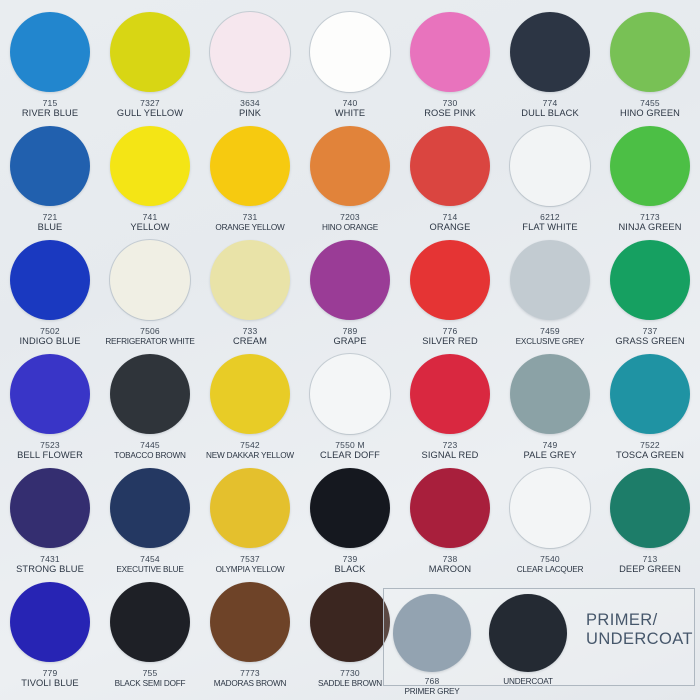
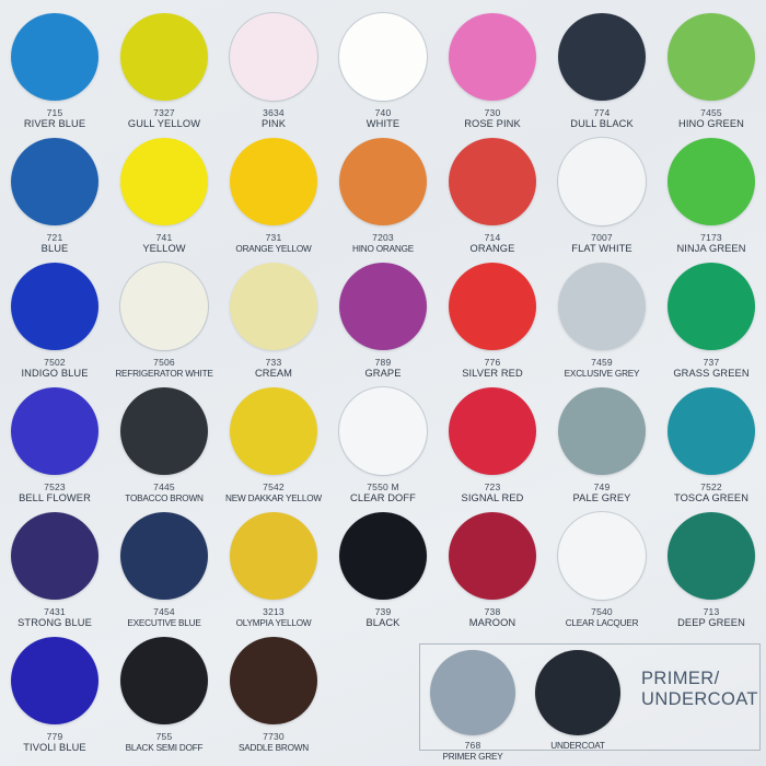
  715
  RIVER BLUE
  7327
  GULL YELLOW
  3634
  PINK
  740
  WHITE
  730
  ROSE PINK
  774
  DULL BLACK
  7455
  HINO GREEN
  721
  BLUE
  741
  YELLOW
  731
  ORANGE YELLOW
  7203
  HINO ORANGE
  714
  ORANGE
- 6212
+ 7007
  FLAT WHITE
  7173
  NINJA GREEN
  7502
  INDIGO BLUE
  7506
  REFRIGERATOR WHITE
  733
  CREAM
  789
  GRAPE
  776
  SILVER RED
  7459
  EXCLUSIVE GREY
  737
  GRASS GREEN
  7523
  BELL FLOWER
  7445
  TOBACCO BROWN
  7542
  NEW DAKKAR YELLOW
  7550 M
  CLEAR DOFF
  723
  SIGNAL RED
  749
  PALE GREY
  7522
  TOSCA GREEN
  7431
  STRONG BLUE
  7454
  EXECUTIVE BLUE
- 7537
+ 3213
  OLYMPIA YELLOW
  739
  BLACK
  738
  MAROON
  7540
  CLEAR LACQUER
  713
  DEEP GREEN
  779
  TIVOLI BLUE
  755
  BLACK SEMI DOFF
- 7773
- MADORAS BROWN
  7730
  SADDLE BROWN
  768
  PRIMER GREY
  UNDERCOAT
  PRIMER/
  UNDERCOAT
